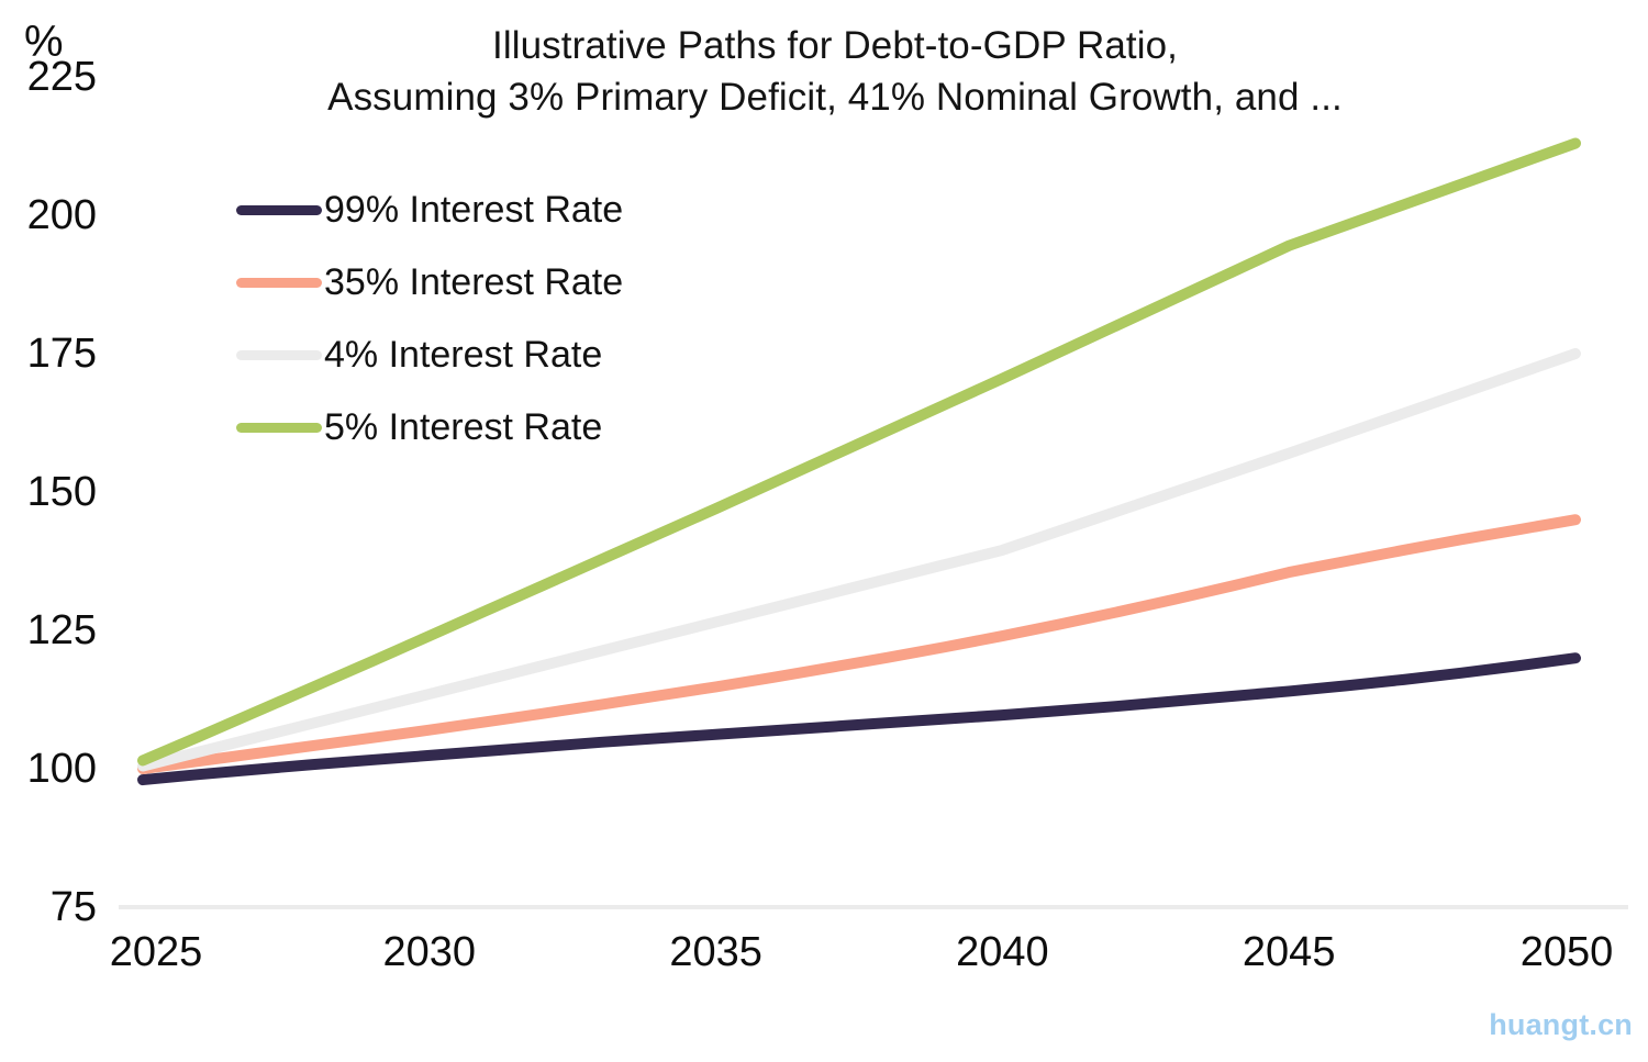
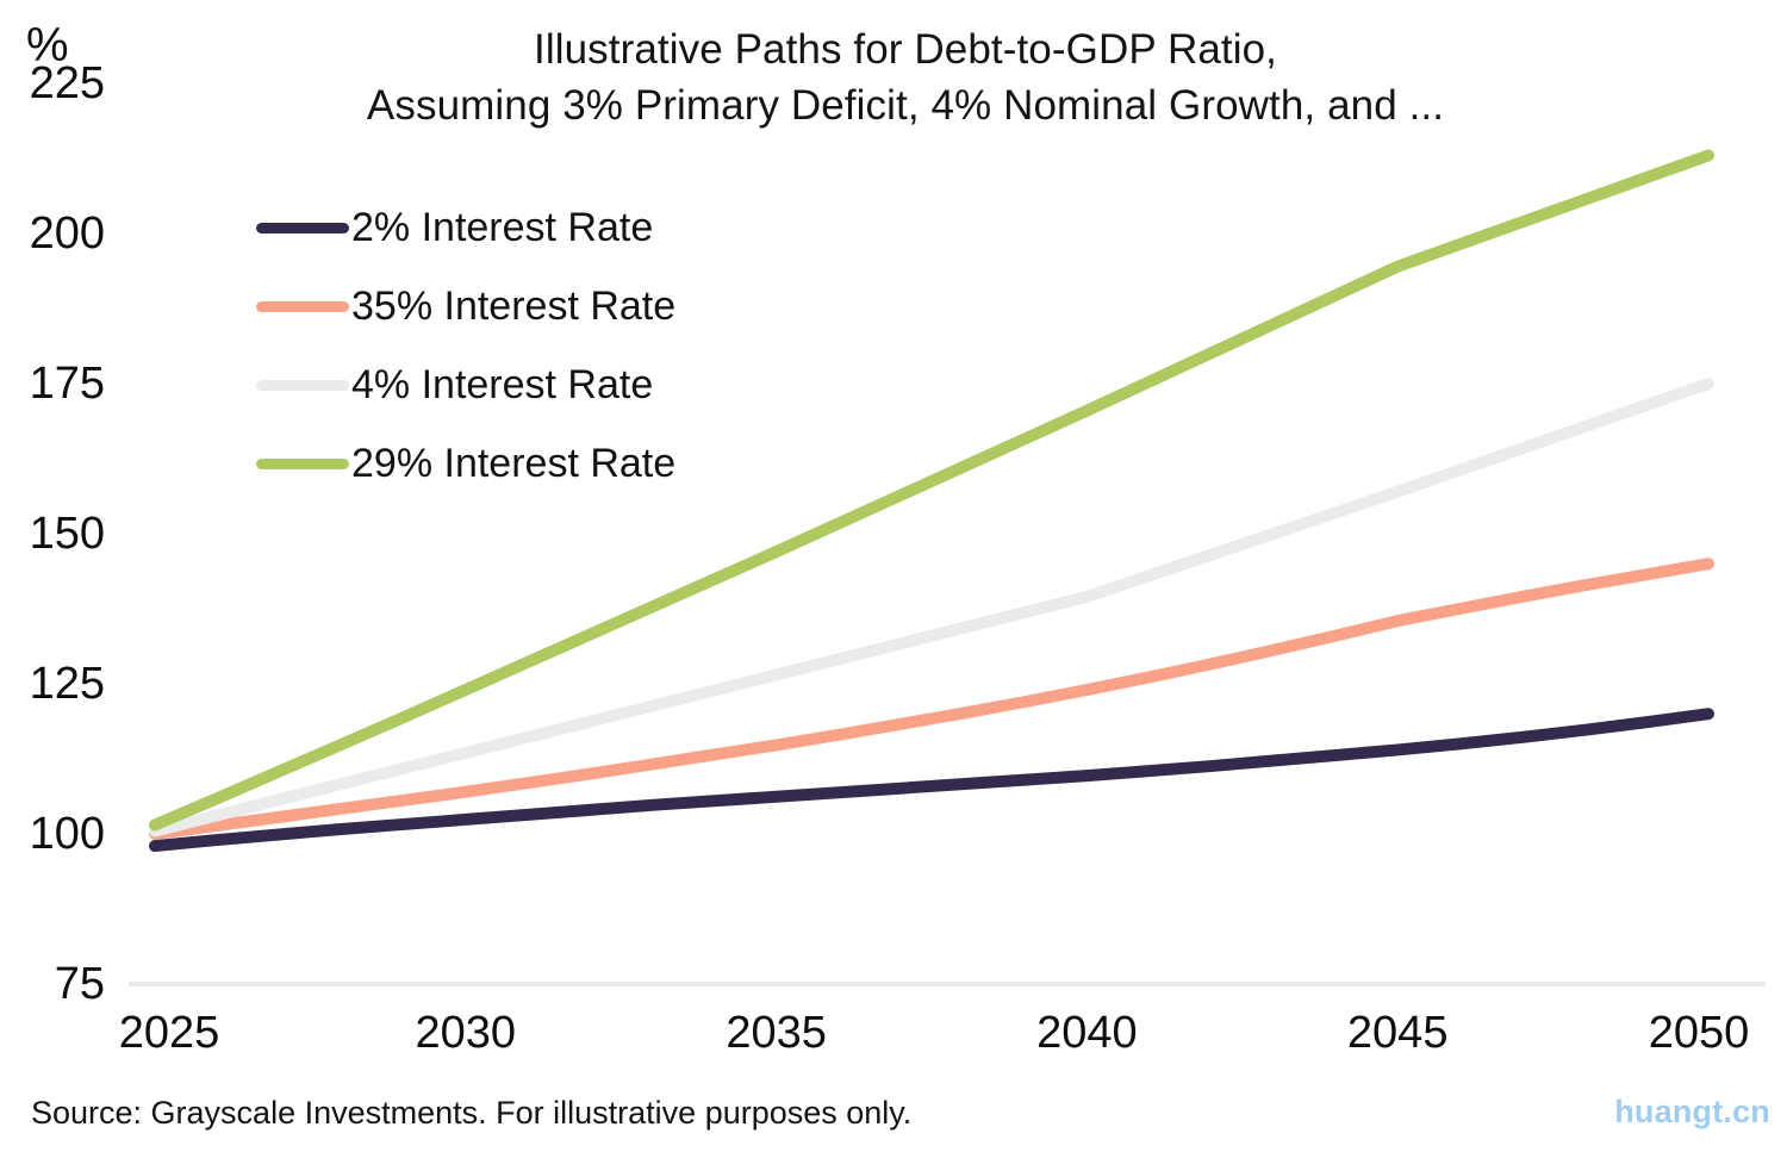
  %
  Illustrative Paths for Debt-to-GDP Ratio,
- Assuming 3% Primary Deficit, 41% Nominal Growth, and ...
+ Assuming 3% Primary Deficit, 4% Nominal Growth, and ...
  75
  100
  125
  150
  175
  200
  225
  2025
  2030
  2035
  2040
  2045
  2050
- 99% Interest Rate
+ 2% Interest Rate
  35% Interest Rate
  4% Interest Rate
- 5% Interest Rate
+ 29% Interest Rate
+ Source: Grayscale Investments. For illustrative purposes only.
  huangt.cn
